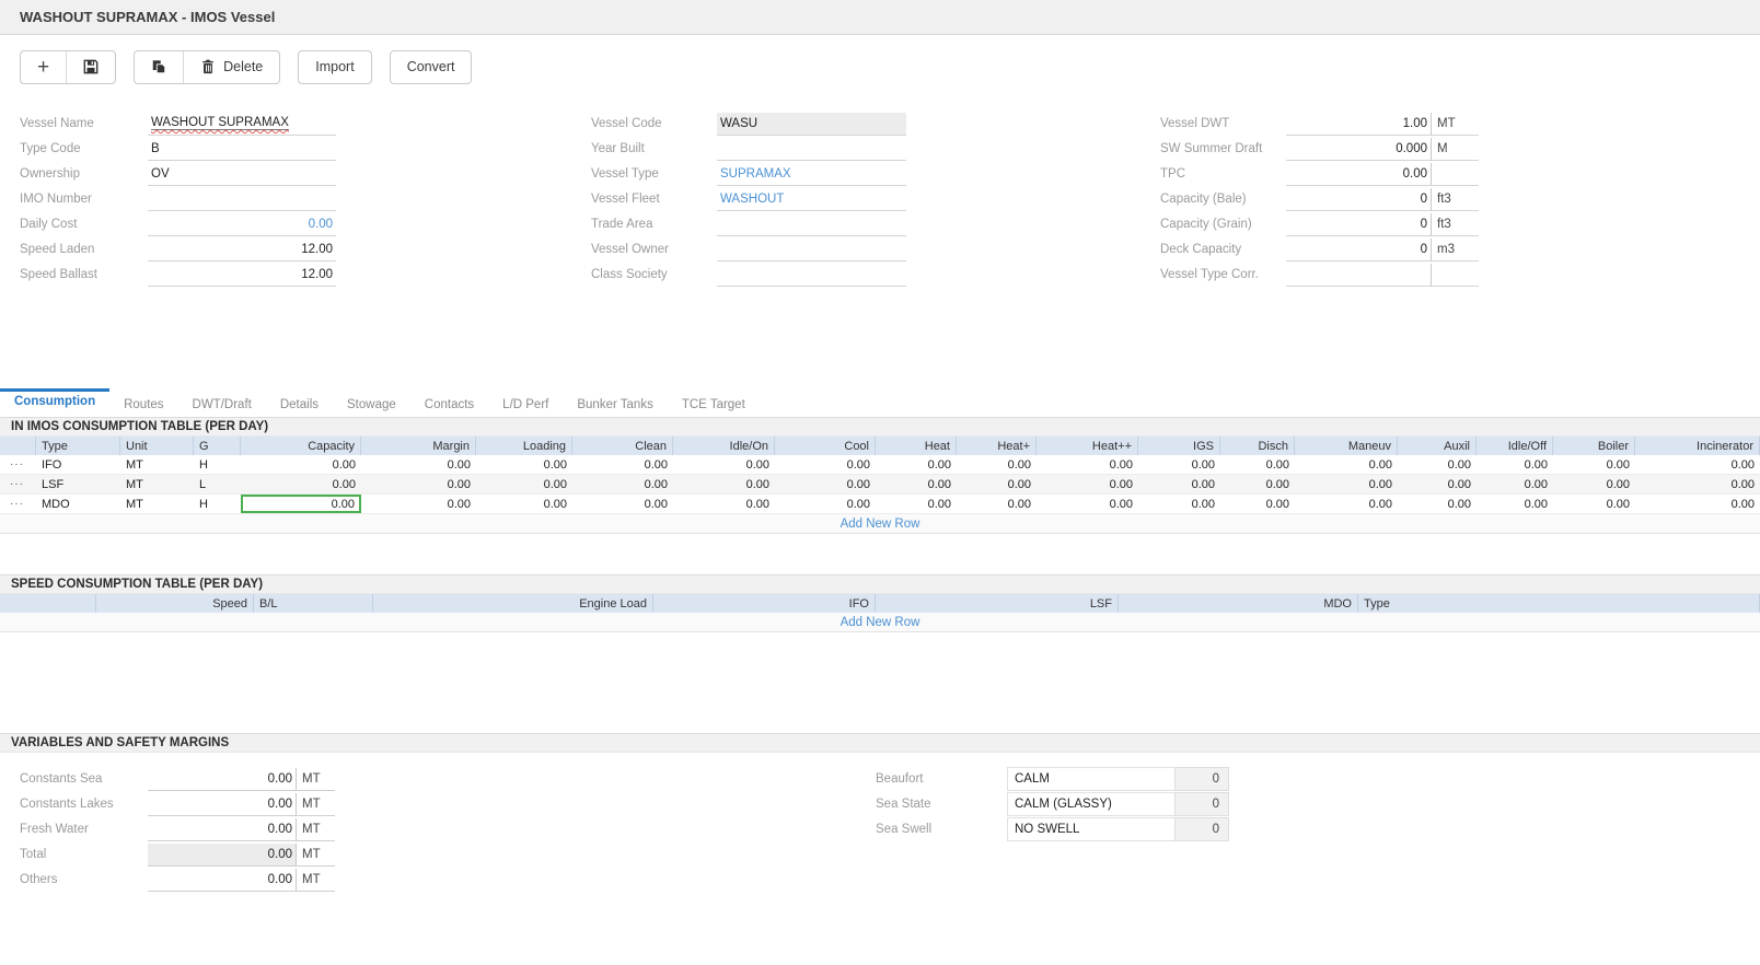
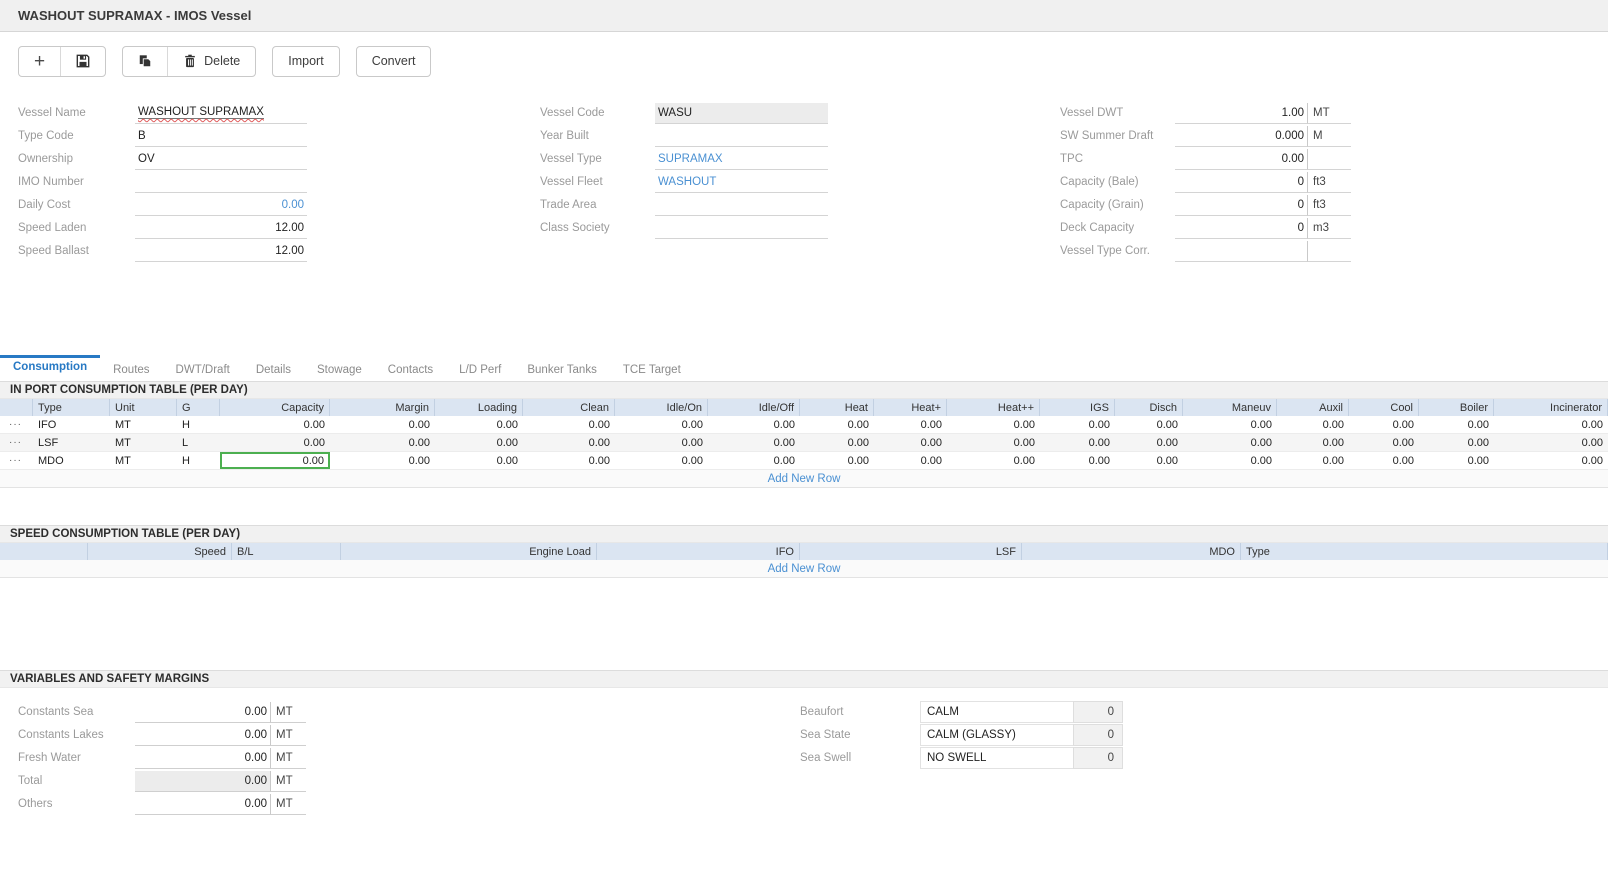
  WASHOUT SUPRAMAX - IMOS Vessel
  +
  Delete
  Import
  Convert
  Vessel Name
  WASHOUT SUPRAMAX
  Type Code
  B
  Ownership
  OV
  IMO Number
  Daily Cost
  0.00
  Speed Laden
  12.00
  Speed Ballast
  12.00
  Vessel Code
  WASU
  Year Built
  Vessel Type
  SUPRAMAX
  Vessel Fleet
  WASHOUT
  Trade Area
- Vessel Owner
  Class Society
  Vessel DWT
  1.00
  MT
  SW Summer Draft
  0.000
  M
  TPC
  0.00
  Capacity (Bale)
  0
  ft3
  Capacity (Grain)
  0
  ft3
  Deck Capacity
  0
  m3
  Vessel Type Corr.
  Consumption
  Routes
  DWT/Draft
  Details
  Stowage
  Contacts
  L/D Perf
  Bunker Tanks
  TCE Target
- IN IMOS CONSUMPTION TABLE (PER DAY)
+ IN PORT CONSUMPTION TABLE (PER DAY)
  Type
  Unit
  G
  Capacity
  Margin
  Loading
  Clean
  Idle/On
- Cool
+ Idle/Off
  Heat
  Heat+
  Heat++
  IGS
  Disch
  Maneuv
  Auxil
- Idle/Off
+ Cool
  Boiler
  Incinerator
  ···
  IFO
  MT
  H
  0.00
  0.00
  0.00
  0.00
  0.00
  0.00
  0.00
  0.00
  0.00
  0.00
  0.00
  0.00
  0.00
  0.00
  0.00
  0.00
  ···
  LSF
  MT
  L
  0.00
  0.00
  0.00
  0.00
  0.00
  0.00
  0.00
  0.00
  0.00
  0.00
  0.00
  0.00
  0.00
  0.00
  0.00
  0.00
  ···
  MDO
  MT
  H
  0.00
  0.00
  0.00
  0.00
  0.00
  0.00
  0.00
  0.00
  0.00
  0.00
  0.00
  0.00
  0.00
  0.00
  0.00
  0.00
  Add New Row
  SPEED CONSUMPTION TABLE (PER DAY)
  Speed
  B/L
  Engine Load
  IFO
  LSF
  MDO
  Type
  Add New Row
  VARIABLES AND SAFETY MARGINS
  Constants Sea
  0.00
  MT
  Constants Lakes
  0.00
  MT
  Fresh Water
  0.00
  MT
  Total
  0.00
  MT
  Others
  0.00
  MT
  Beaufort
  CALM
  0
  Sea State
  CALM (GLASSY)
  0
  Sea Swell
  NO SWELL
  0
